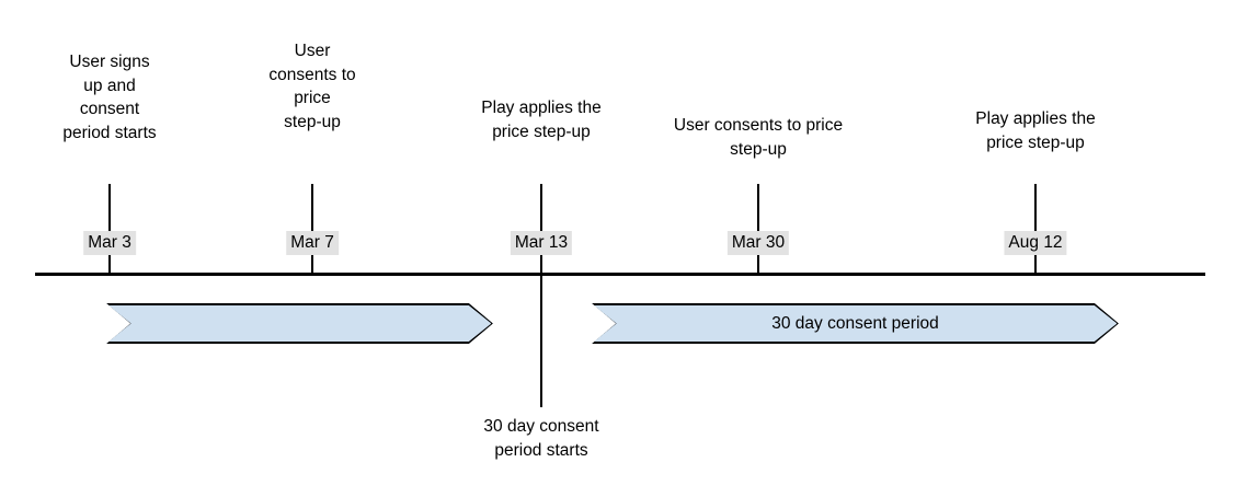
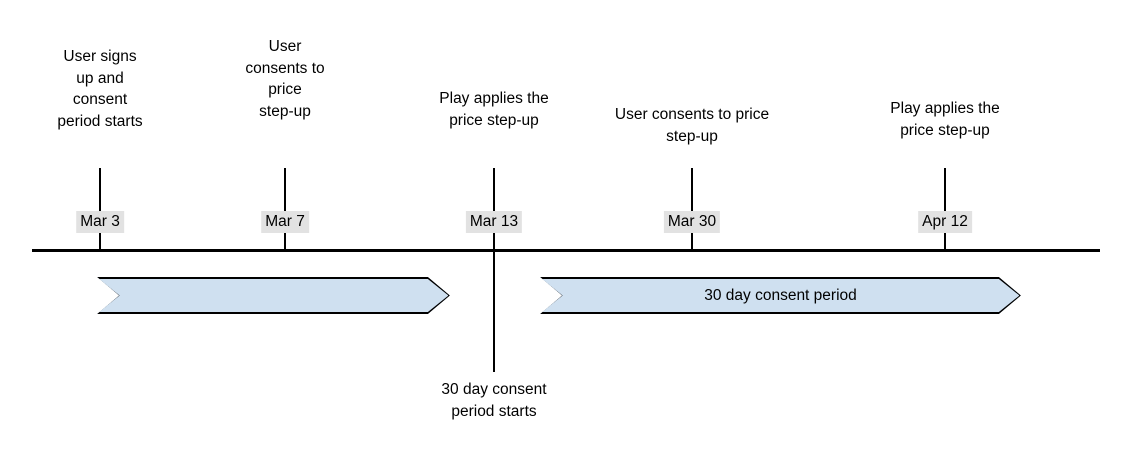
  User signs
  up and
  consent
  period starts
  Mar 3
  User
  consents to
  price
  step-up
  Mar 7
  Play applies the
  price step-up
  Mar 13
  User consents to price
  step-up
  Mar 30
  Play applies the
  price step-up
- Aug 12
+ Apr 12
  30 day consent period
  30 day consent
  period starts
